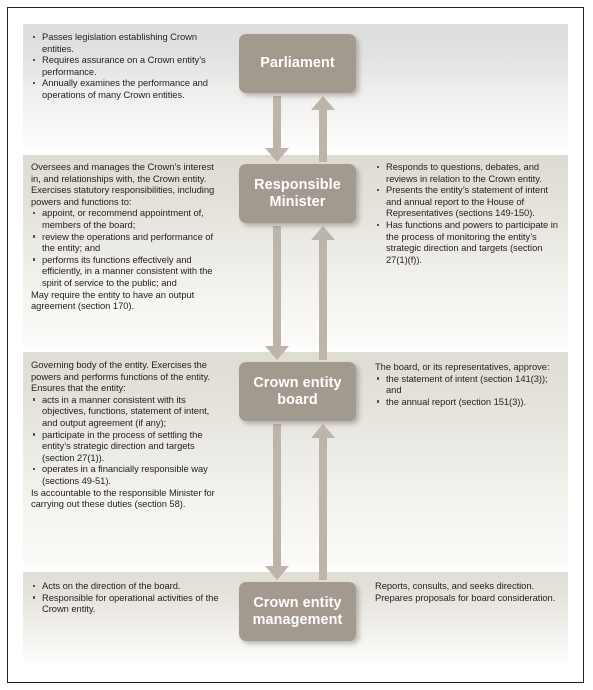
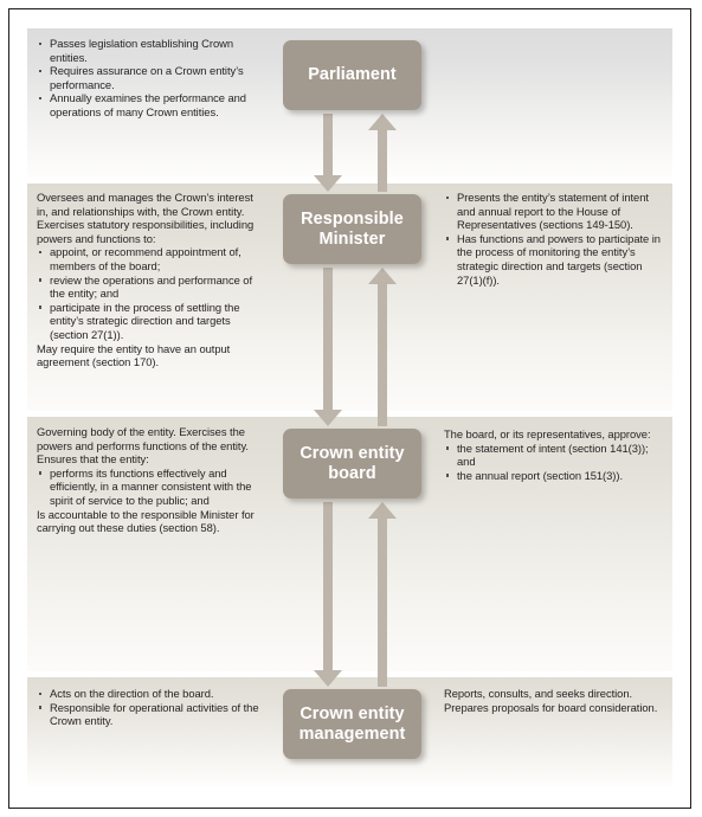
  Passes legislation establishing Crown entities.
  Requires assurance on a Crown entity’s performance.
  Annually examines the performance and operations of many Crown entities.
  Oversees and manages the Crown’s interest in, and relationships with, the Crown entity. Exercises statutory responsibilities, including powers and functions to:
  appoint, or recommend appointment of, members of the board;
  review the operations and performance of the entity; and
- performs its functions effectively and efficiently, in a manner consistent with the spirit of service to the public; and
+ participate in the process of settling the entity’s strategic direction and targets (section 27(1)).
  May require the entity to have an output agreement (section 170).
- Responds to questions, debates, and reviews in relation to the Crown entity.
  Presents the entity’s statement of intent and annual report to the House of Representatives (sections 149-150).
  Has functions and powers to participate in the process of monitoring the entity’s strategic direction and targets (section 27(1)(f)).
  Governing body of the entity. Exercises the powers and performs functions of the entity.
  Ensures that the entity:
- acts in a manner consistent with its objectives, functions, statement of intent, and output agreement (if any);
- participate in the process of settling the entity’s strategic direction and targets (section 27(1)).
+ performs its functions effectively and efficiently, in a manner consistent with the spirit of service to the public; and
- operates in a financially responsible way (sections 49-51).
  Is accountable to the responsible Minister for carrying out these duties (section 58).
  The board, or its representatives, approve:
  the statement of intent (section 141(3)); and
  the annual report (section 151(3)).
  Acts on the direction of the board.
  Responsible for operational activities of the Crown entity.
  Reports, consults, and seeks direction. Prepares proposals for board consideration.
  Parliament
  Responsible Minister
  Crown entity board
  Crown entity management
